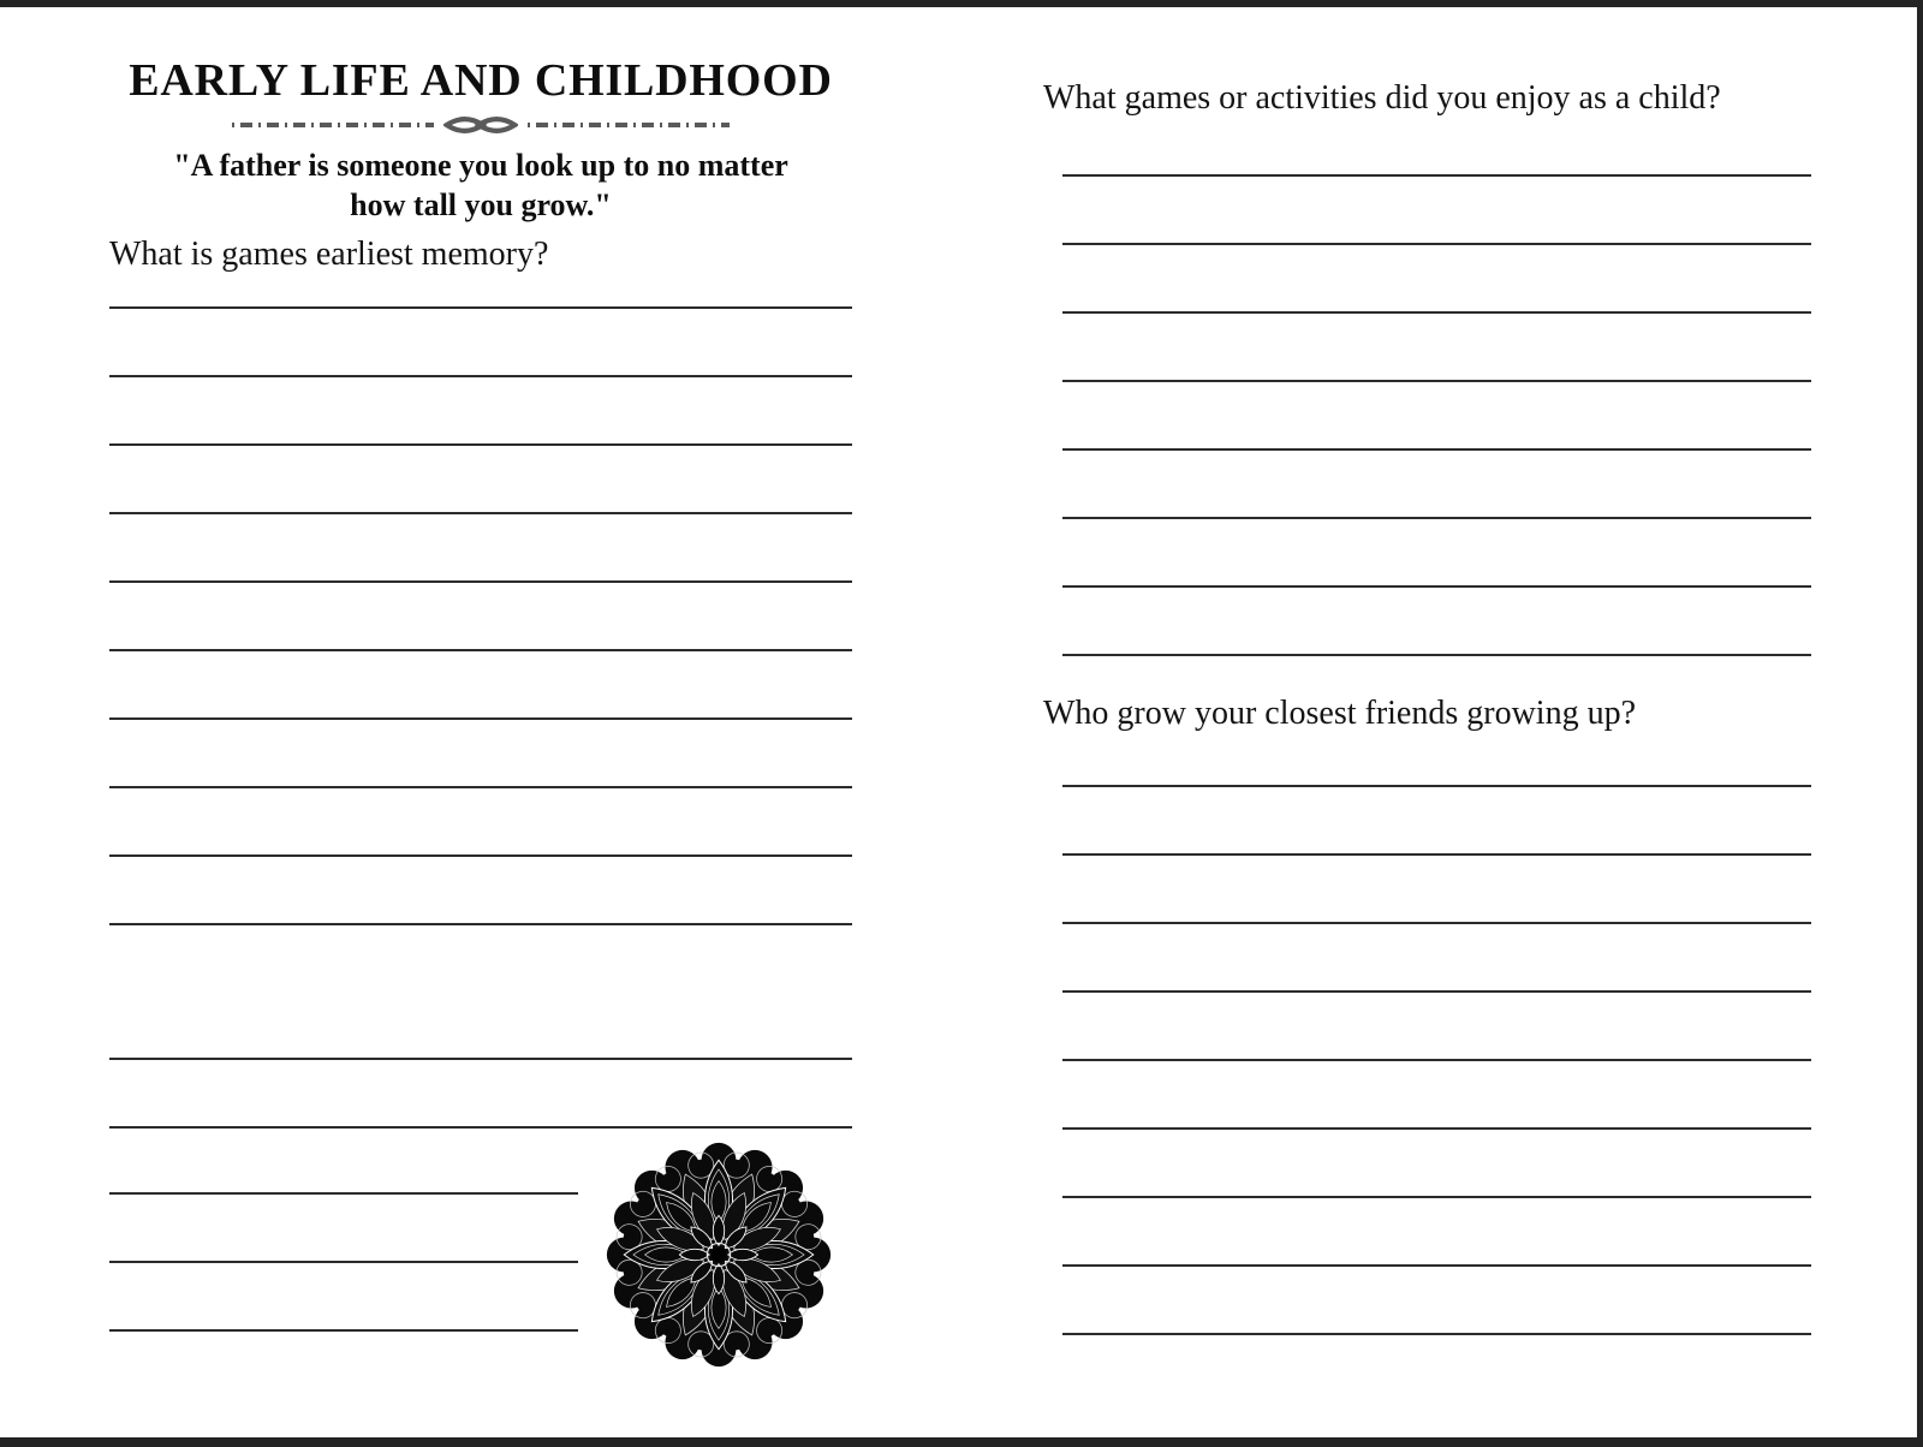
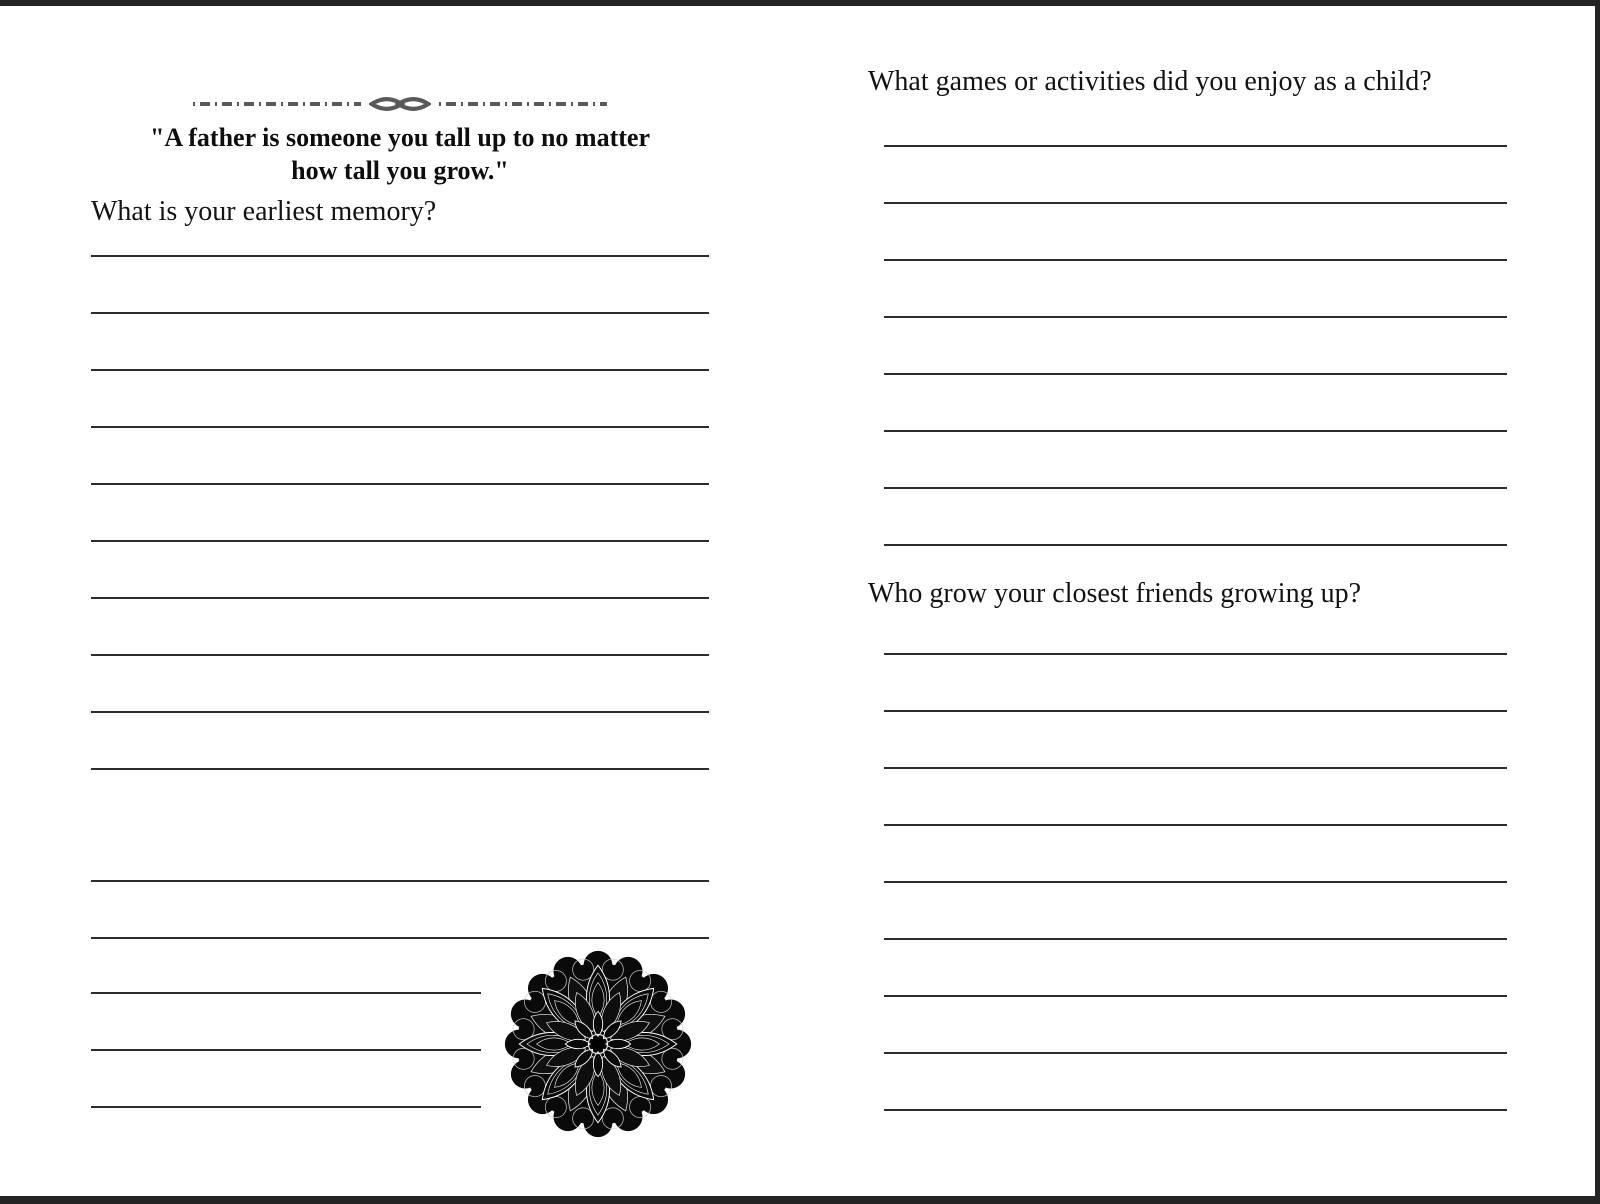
- EARLY LIFE AND CHILDHOOD
- "A father is someone you look up to no matter
+ "A father is someone you tall up to no matter
  how tall you grow."
- What is games earliest memory?
+ What is your earliest memory?
  What games or activities did you enjoy as a child?
  Who grow your closest friends growing up?
